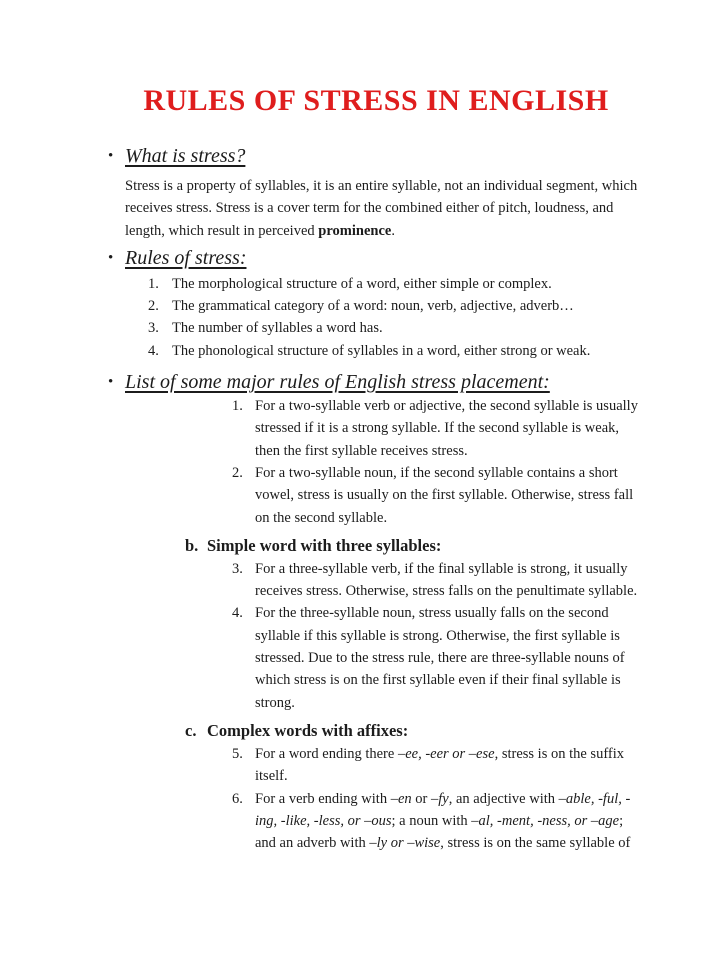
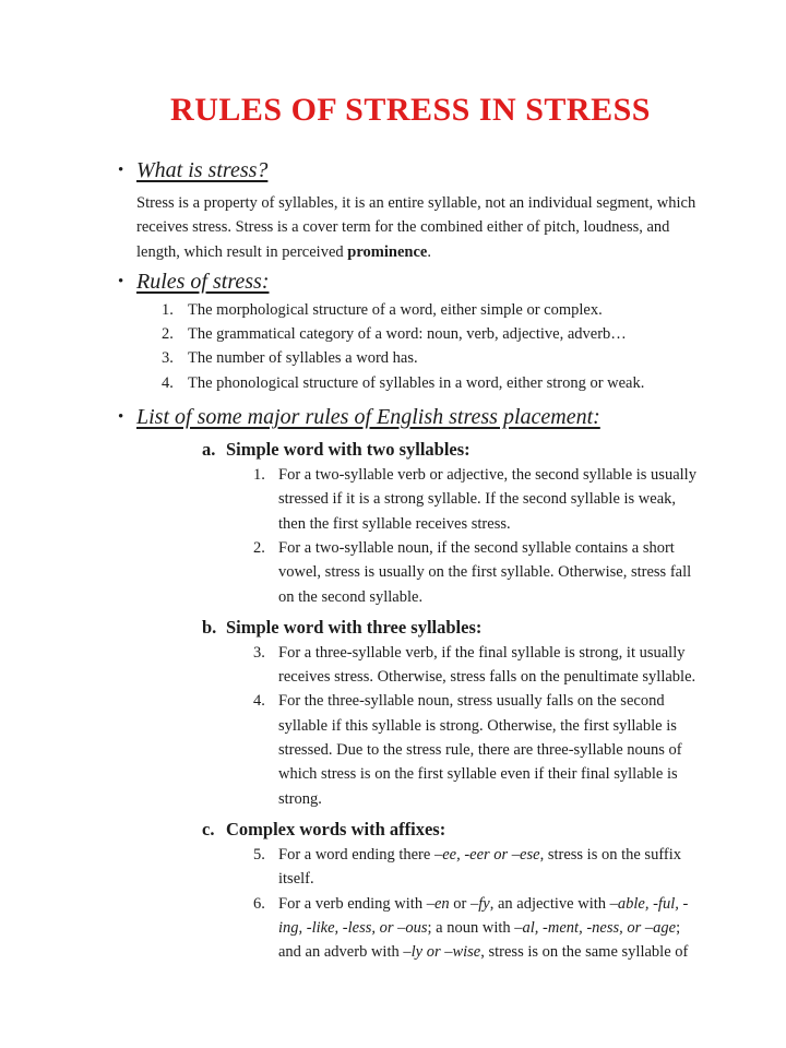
- RULES OF STRESS IN ENGLISH
+ RULES OF STRESS IN STRESS
  •
  What is stress?
  Stress is a property of syllables, it is an entire syllable, not an individual segment, which receives stress. Stress is a cover term for the combined either of pitch, loudness, and length, which result in perceived prominence.
  •
  Rules of stress:
  1.
  The morphological structure of a word, either simple or complex.
  2.
  The grammatical category of a word: noun, verb, adjective, adverb…
  3.
  The number of syllables a word has.
  4.
  The phonological structure of syllables in a word, either strong or weak.
  •
  List of some major rules of English stress placement:
+ a.
+ Simple word with two syllables:
  1.
  For a two-syllable verb or adjective, the second syllable is usually stressed if it is a strong syllable. If the second syllable is weak, then the first syllable receives stress.
  2.
  For a two-syllable noun, if the second syllable contains a short vowel, stress is usually on the first syllable. Otherwise, stress fall on the second syllable.
  b.
  Simple word with three syllables:
  3.
  For a three-syllable verb, if the final syllable is strong, it usually receives stress. Otherwise, stress falls on the penultimate syllable.
  4.
  For the three-syllable noun, stress usually falls on the second syllable if this syllable is strong. Otherwise, the first syllable is stressed. Due to the stress rule, there are three-syllable nouns of which stress is on the first syllable even if their final syllable is strong.
  c.
  Complex words with affixes:
  5.
  For a word ending there –ee, -eer or –ese, stress is on the suffix itself.
  6.
  For a verb ending with –en or –fy, an adjective with –able, -ful, -ing, -like, -less, or –ous; a noun with –al, -ment, -ness, or –age; and an adverb with –ly or –wise, stress is on the same syllable of
